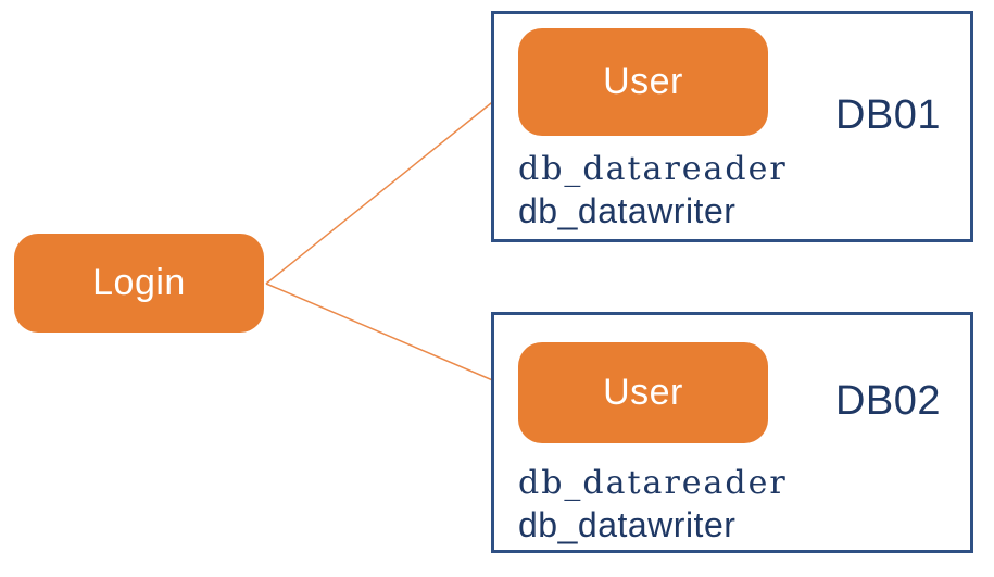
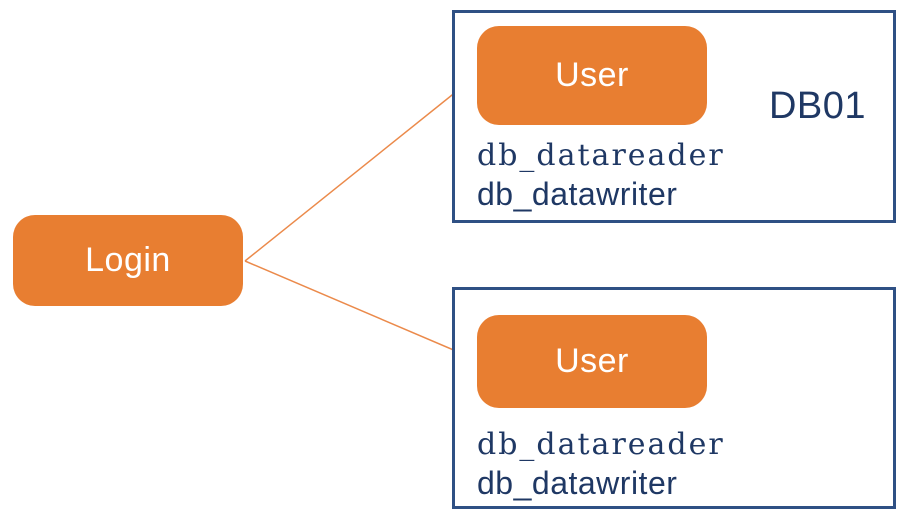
  Login
  User
  DB01
  db_datareader
  db_datawriter
  User
- DB02
  db_datareader
  db_datawriter
